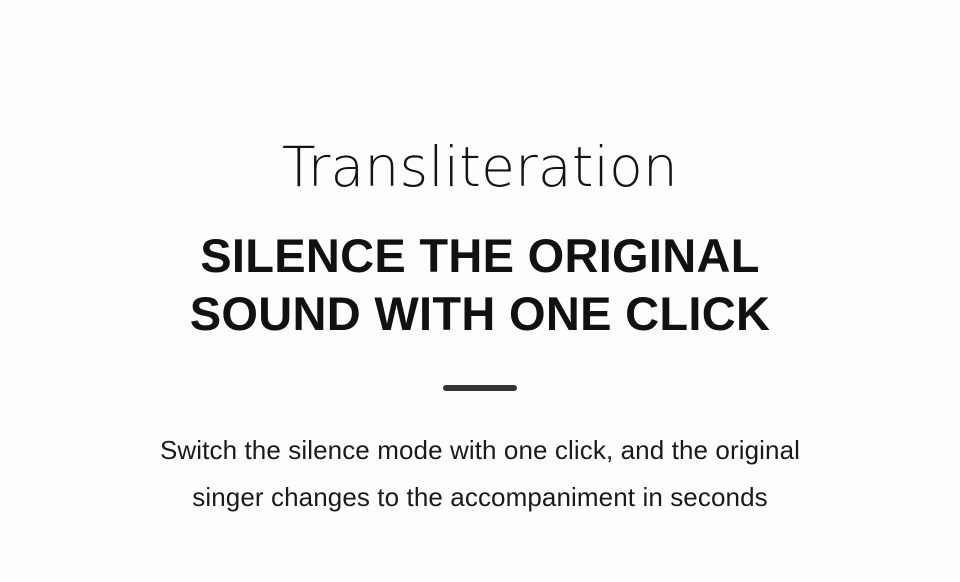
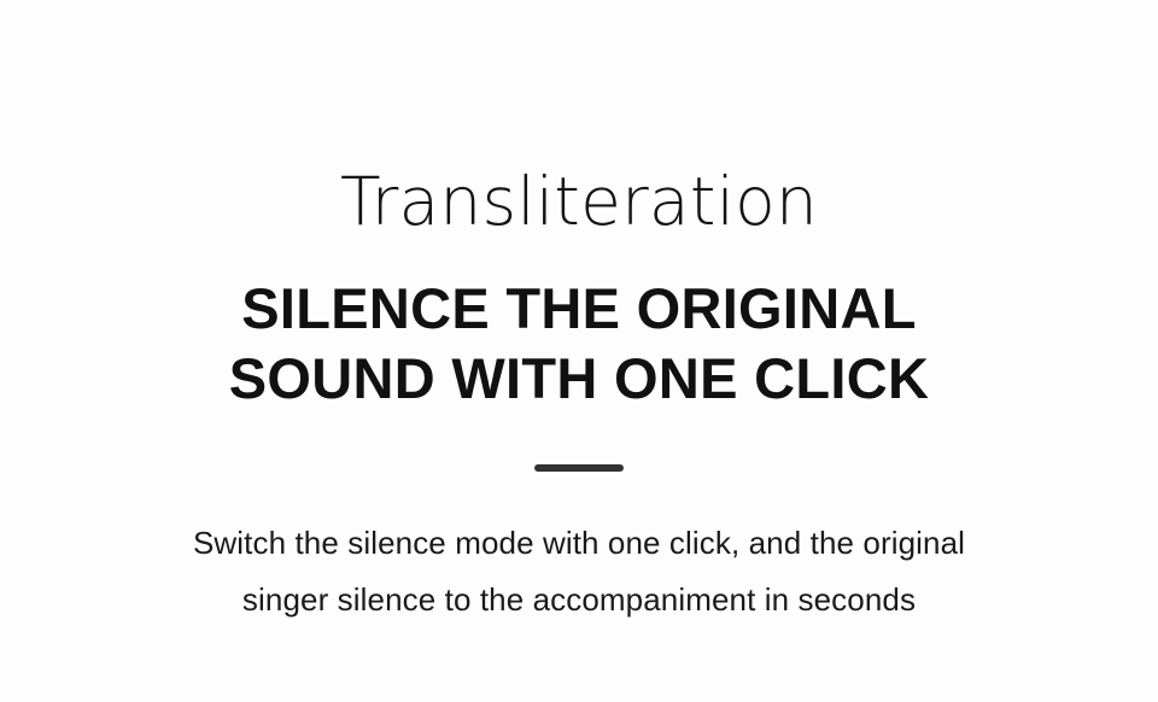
  Transliteration
  SILENCE THE ORIGINAL
  SOUND WITH ONE CLICK
  Switch the silence mode with one click, and the original
- singer changes to the accompaniment in seconds
+ singer silence to the accompaniment in seconds
